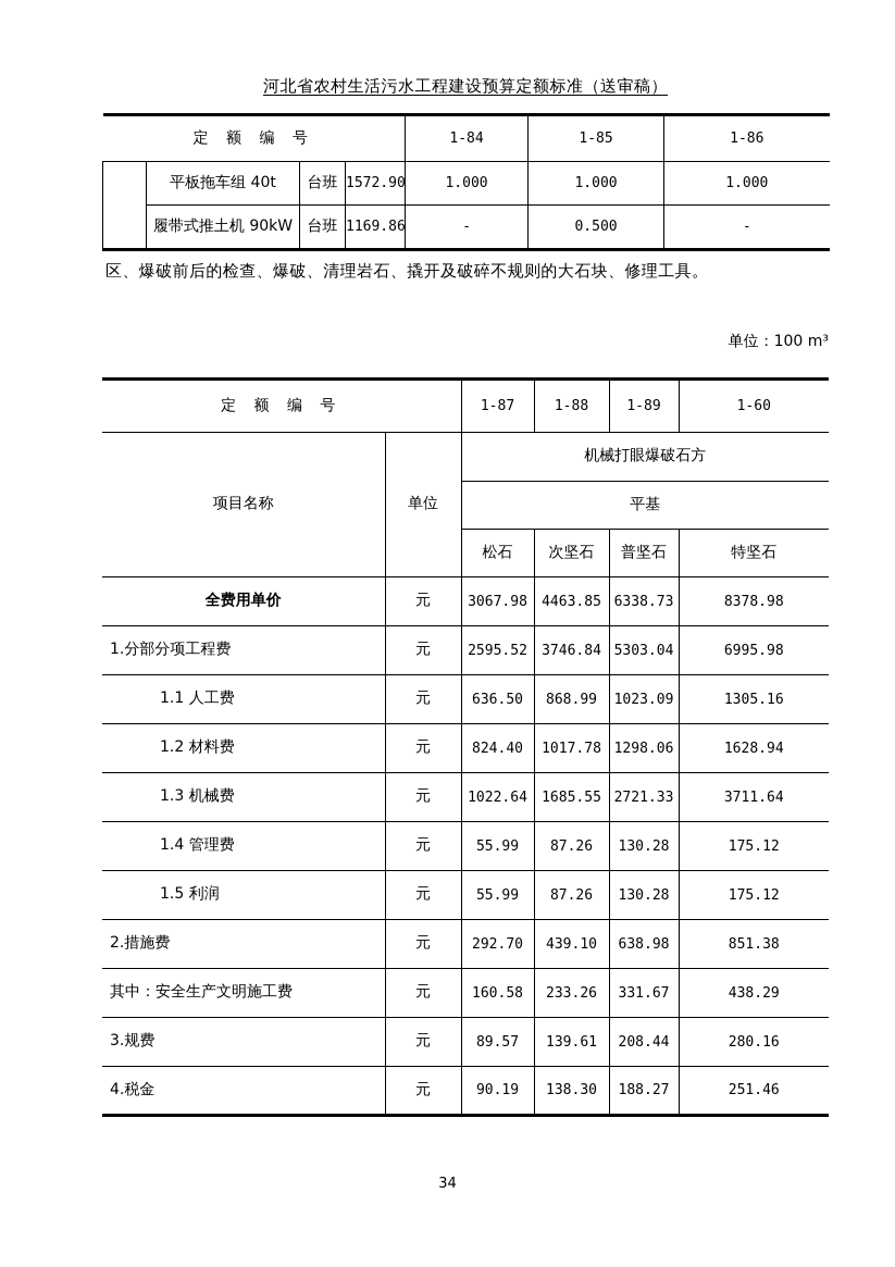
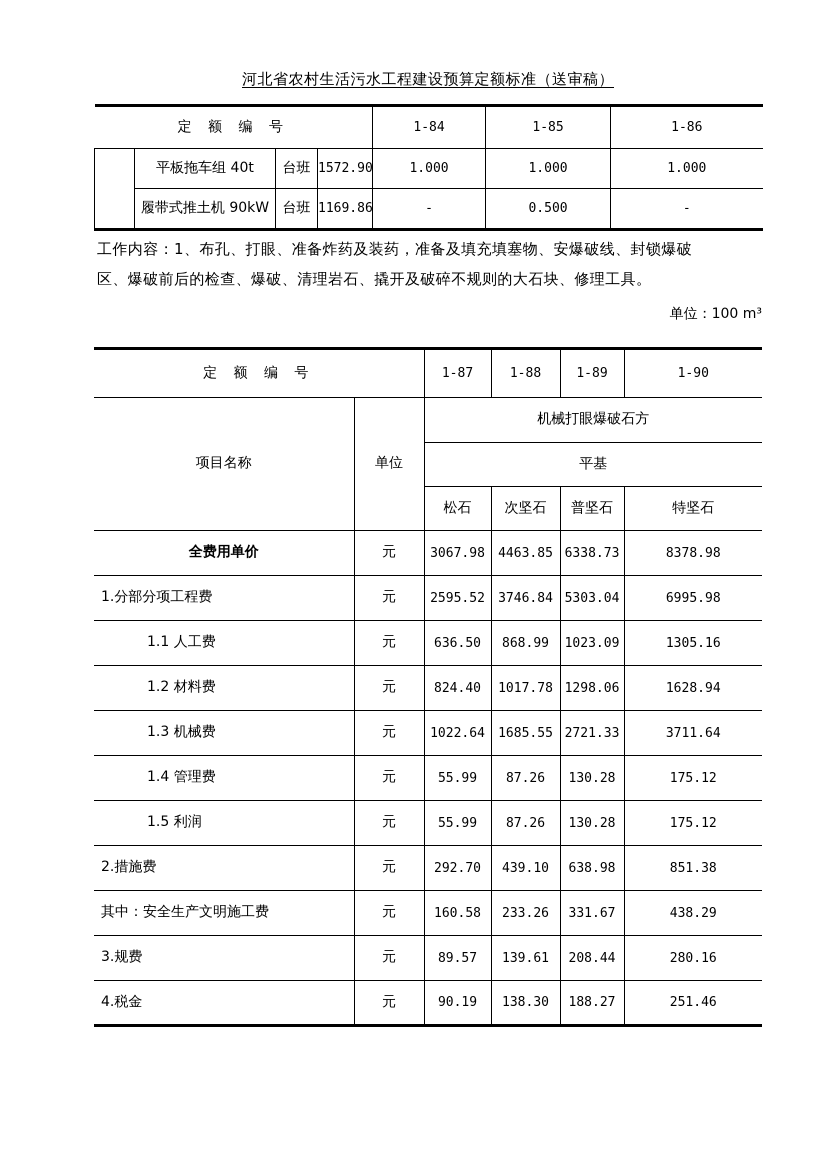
  河北省农村生活污水工程建设预算定额标准（送审稿）
  定 额 编 号	1-84	1-85	1-86
  	平板拖车组 40t	台班	1572.90	1.000	1.000	1.000
  履带式推土机 90kW	台班	1169.86	-	0.500	-
+ 工作内容：1、布孔、打眼、准备炸药及装药，准备及填充填塞物、安爆破线、封锁爆破
  区、爆破前后的检查、爆破、清理岩石、撬开及破碎不规则的大石块、修理工具。
  单位：100 m³
- 定 额 编 号	1-87	1-88	1-89	1-60
+ 定 额 编 号	1-87	1-88	1-89	1-90
  项目名称	单位	机械打眼爆破石方
  平基
  松石	次坚石	普坚石	特坚石
  全费用单价	元	3067.98	4463.85	6338.73	8378.98
  1.分部分项工程费	元	2595.52	3746.84	5303.04	6995.98
  1.1 人工费	元	636.50	868.99	1023.09	1305.16
  1.2 材料费	元	824.40	1017.78	1298.06	1628.94
  1.3 机械费	元	1022.64	1685.55	2721.33	3711.64
  1.4 管理费	元	55.99	87.26	130.28	175.12
  1.5 利润	元	55.99	87.26	130.28	175.12
  2.措施费	元	292.70	439.10	638.98	851.38
  其中：安全生产文明施工费	元	160.58	233.26	331.67	438.29
  3.规费	元	89.57	139.61	208.44	280.16
  4.税金	元	90.19	138.30	188.27	251.46
- 34
